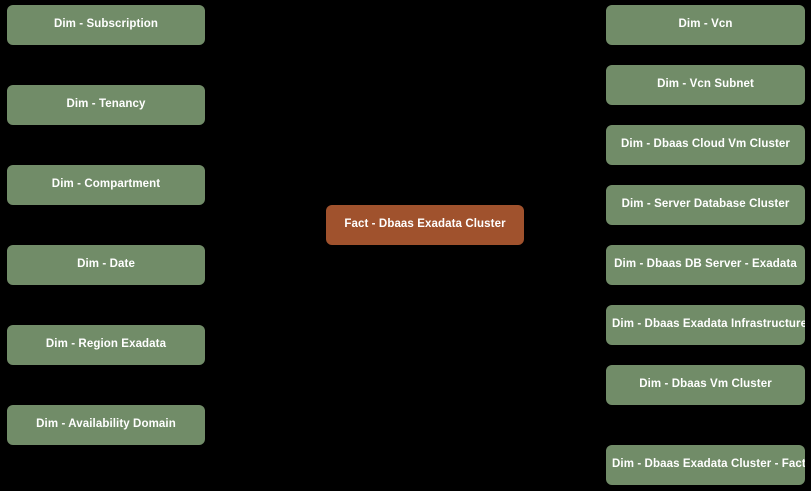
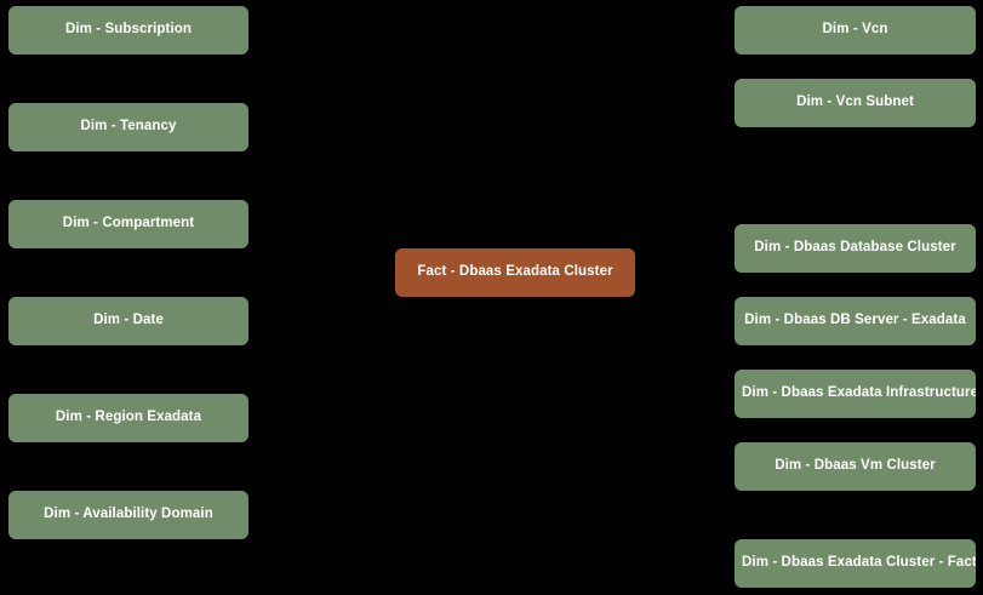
  Dim - Subscription
  Dim - Tenancy
  Dim - Compartment
  Dim - Date
  Dim - Region Exadata
  Dim - Availability Domain
  Fact - Dbaas Exadata Cluster
  Dim - Vcn
  Dim - Vcn Subnet
- Dim - Dbaas Cloud Vm Cluster
- Dim - Server Database Cluster
+ Dim - Dbaas Database Cluster
  Dim - Dbaas DB Server - Exadata
  Dim - Dbaas Exadata Infrastructure
  Dim - Dbaas Vm Cluster
  Dim - Dbaas Exadata Cluster - Fact
